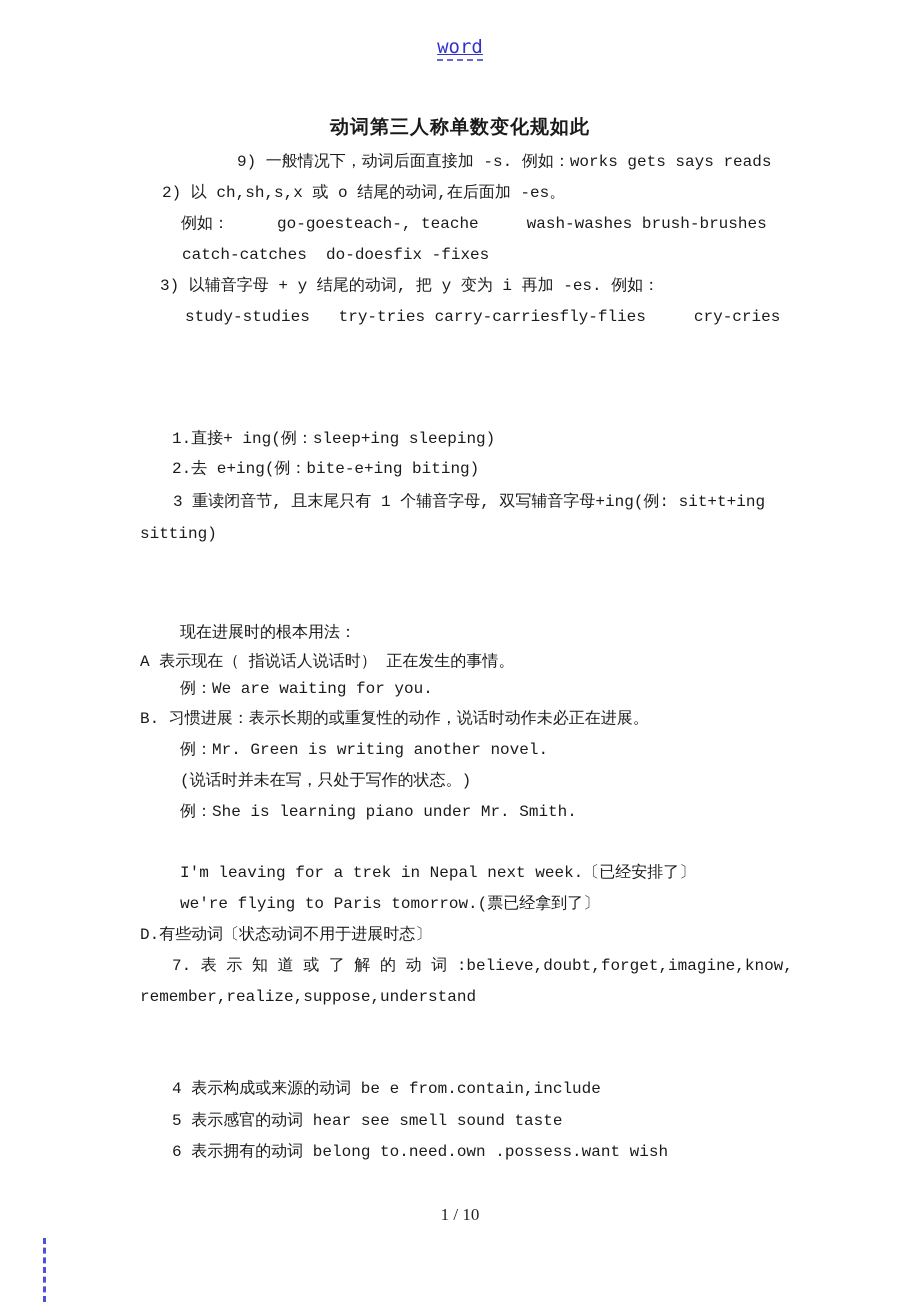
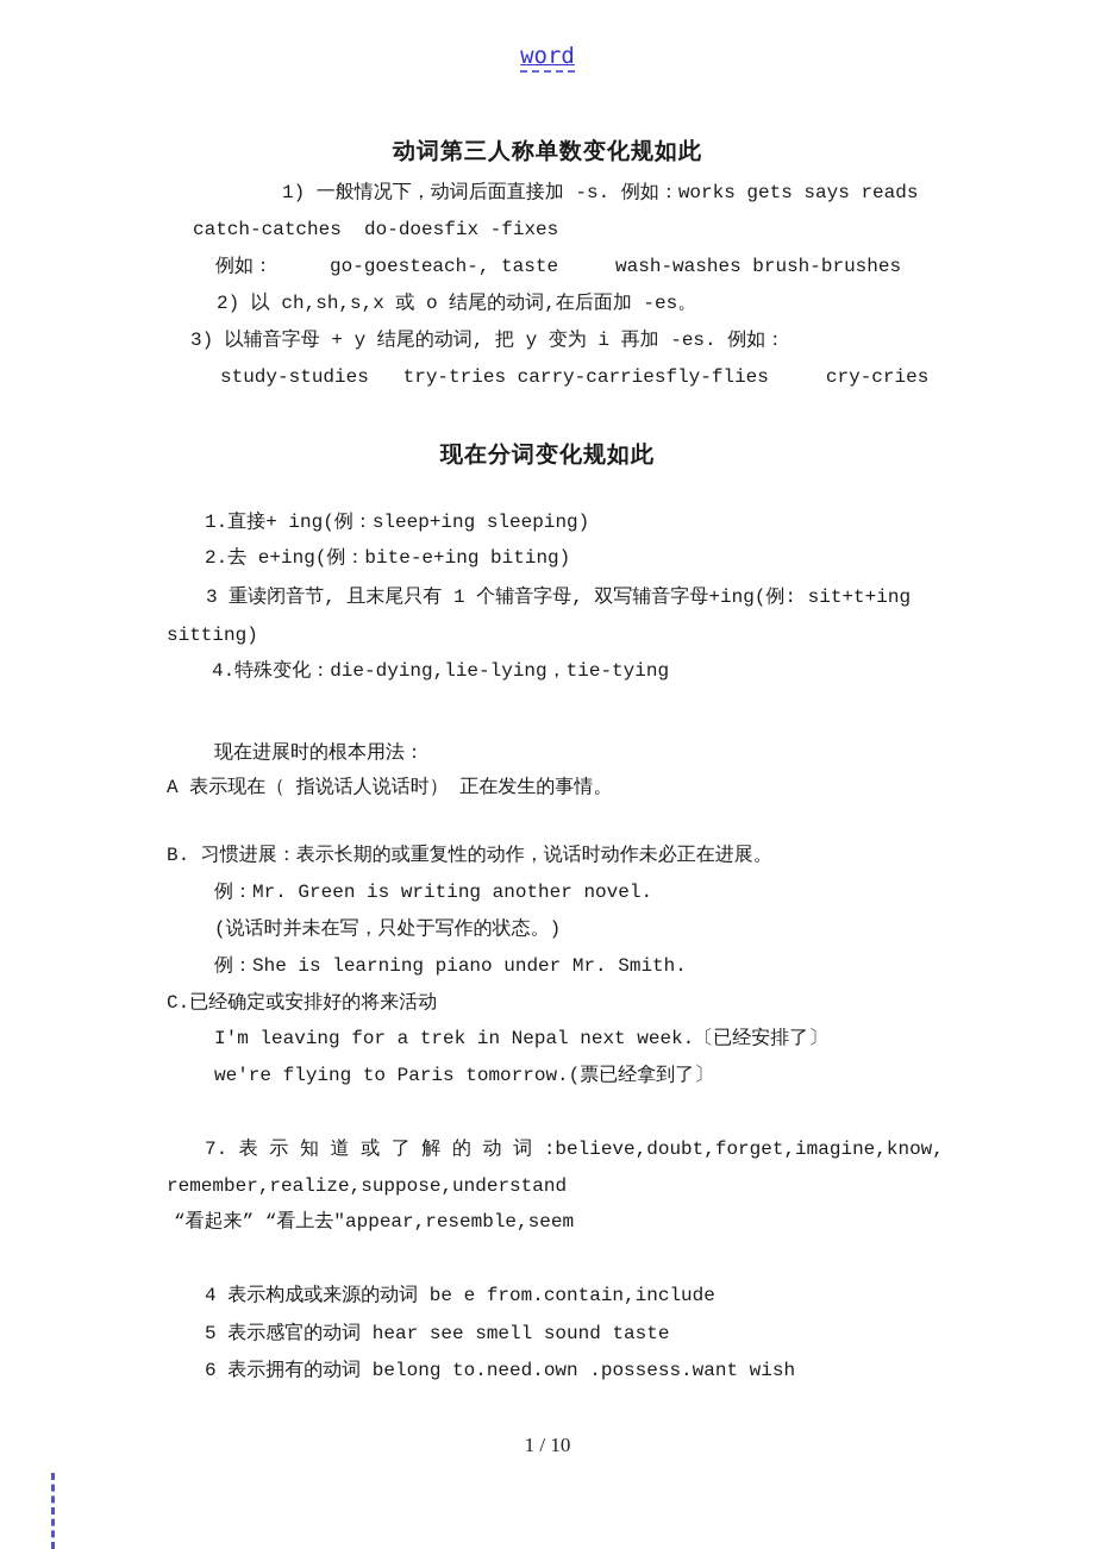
  word
  动词第三人称单数变化规如此
- 9) 一般情况下，动词后面直接加 -s. 例如：works gets says reads
+ 1) 一般情况下，动词后面直接加 -s. 例如：works gets says reads
- 2) 以 ch,sh,s,x 或 o 结尾的动词,在后面加 -es。
+ catch-catches do-doesfix -fixes
- 例如： go-goesteach-, teache wash-washes brush-brushes
+ 例如： go-goesteach-, taste wash-washes brush-brushes
- catch-catches do-doesfix -fixes
+ 2) 以 ch,sh,s,x 或 o 结尾的动词,在后面加 -es。
  3) 以辅音字母 + y 结尾的动词, 把 y 变为 i 再加 -es. 例如：
  study-studies try-tries carry-carriesfly-flies cry-cries
+ 现在分词变化规如此
  1.直接+ ing(例：sleep+ing sleeping)
  2.去 e+ing(例：bite-e+ing biting)
  3 重读闭音节, 且末尾只有 1 个辅音字母, 双写辅音字母+ing(例: sit+t+ing
  sitting)
+ 4.特殊变化：die-dying,lie-lying，tie-tying
  现在进展时的根本用法：
  A 表示现在（ 指说话人说话时） 正在发生的事情。
- 例：We are waiting for you.
  B. 习惯进展：表示长期的或重复性的动作，说话时动作未必正在进展。
  例：Mr. Green is writing another novel.
  (说话时并未在写，只处于写作的状态。)
  例：She is learning piano under Mr. Smith.
+ C.已经确定或安排好的将来活动
  I'm leaving for a trek in Nepal next week.〔已经安排了〕
  we're flying to Paris tomorrow.(票已经拿到了〕
- D.有些动词〔状态动词不用于进展时态〕
  7. 表 示 知 道 或 了 解 的 动 词 :believe,doubt,forget,imagine,know,
  remember,realize,suppose,understand
+ “看起来” “看上去"appear,resemble,seem
  4 表示构成或来源的动词 be e from.contain,include
  5 表示感官的动词 hear see smell sound taste
  6 表示拥有的动词 belong to.need.own .possess.want wish
  1 / 10
